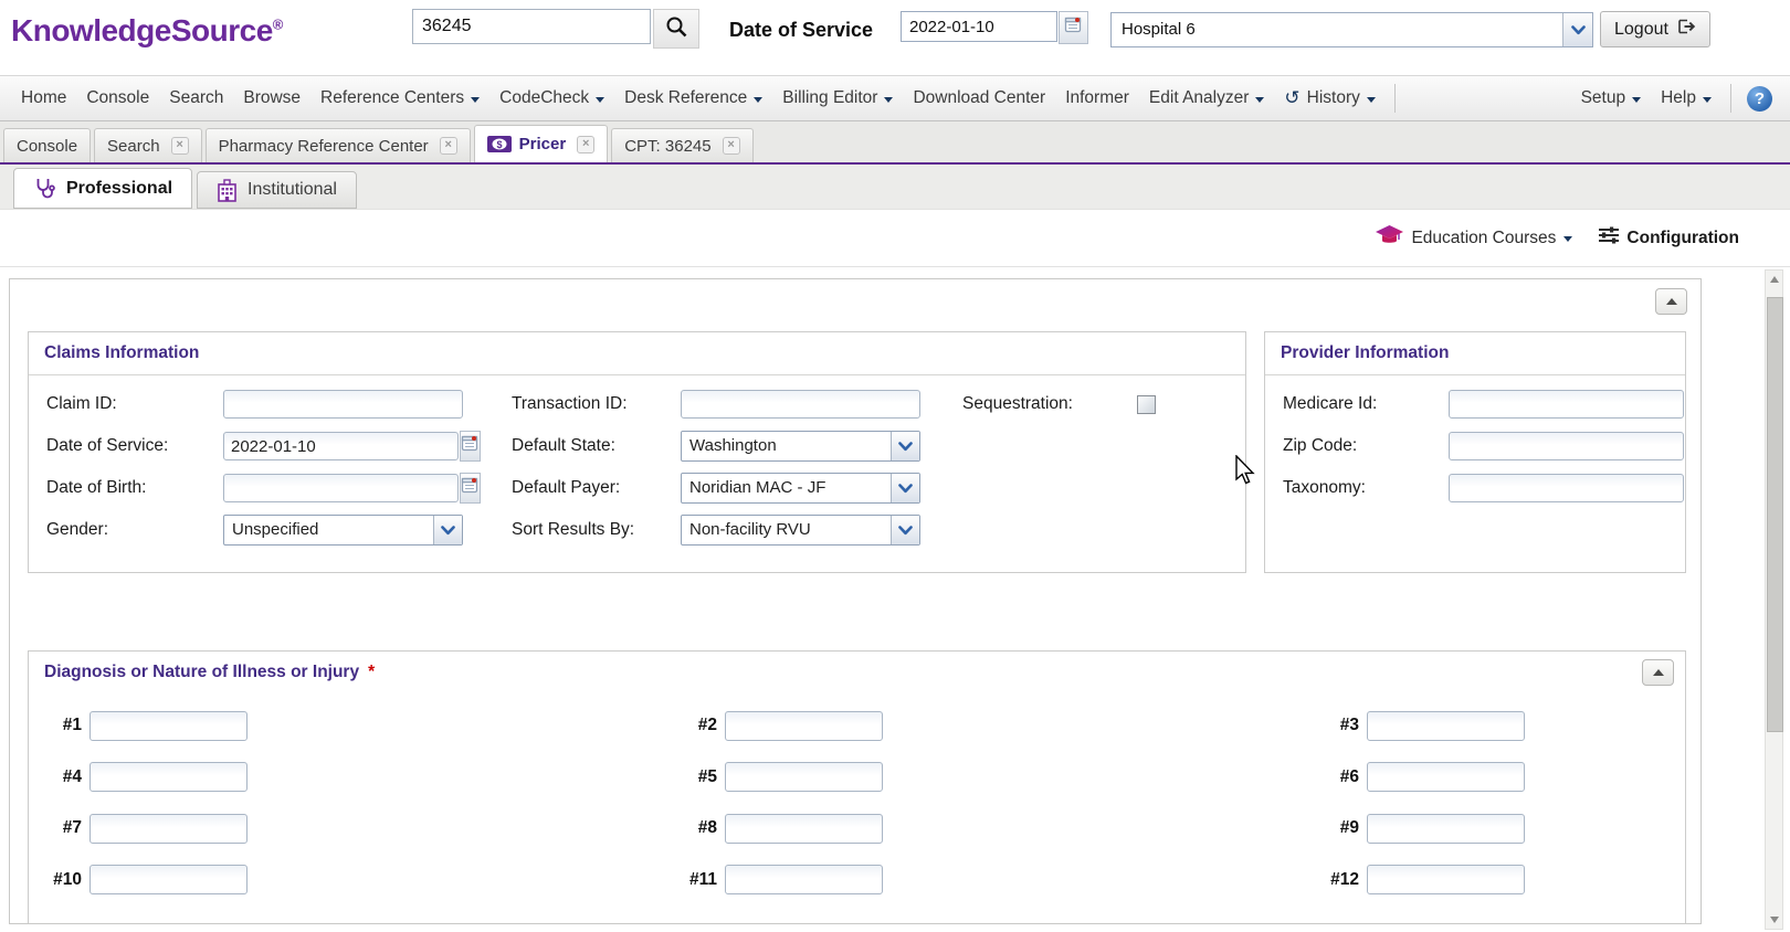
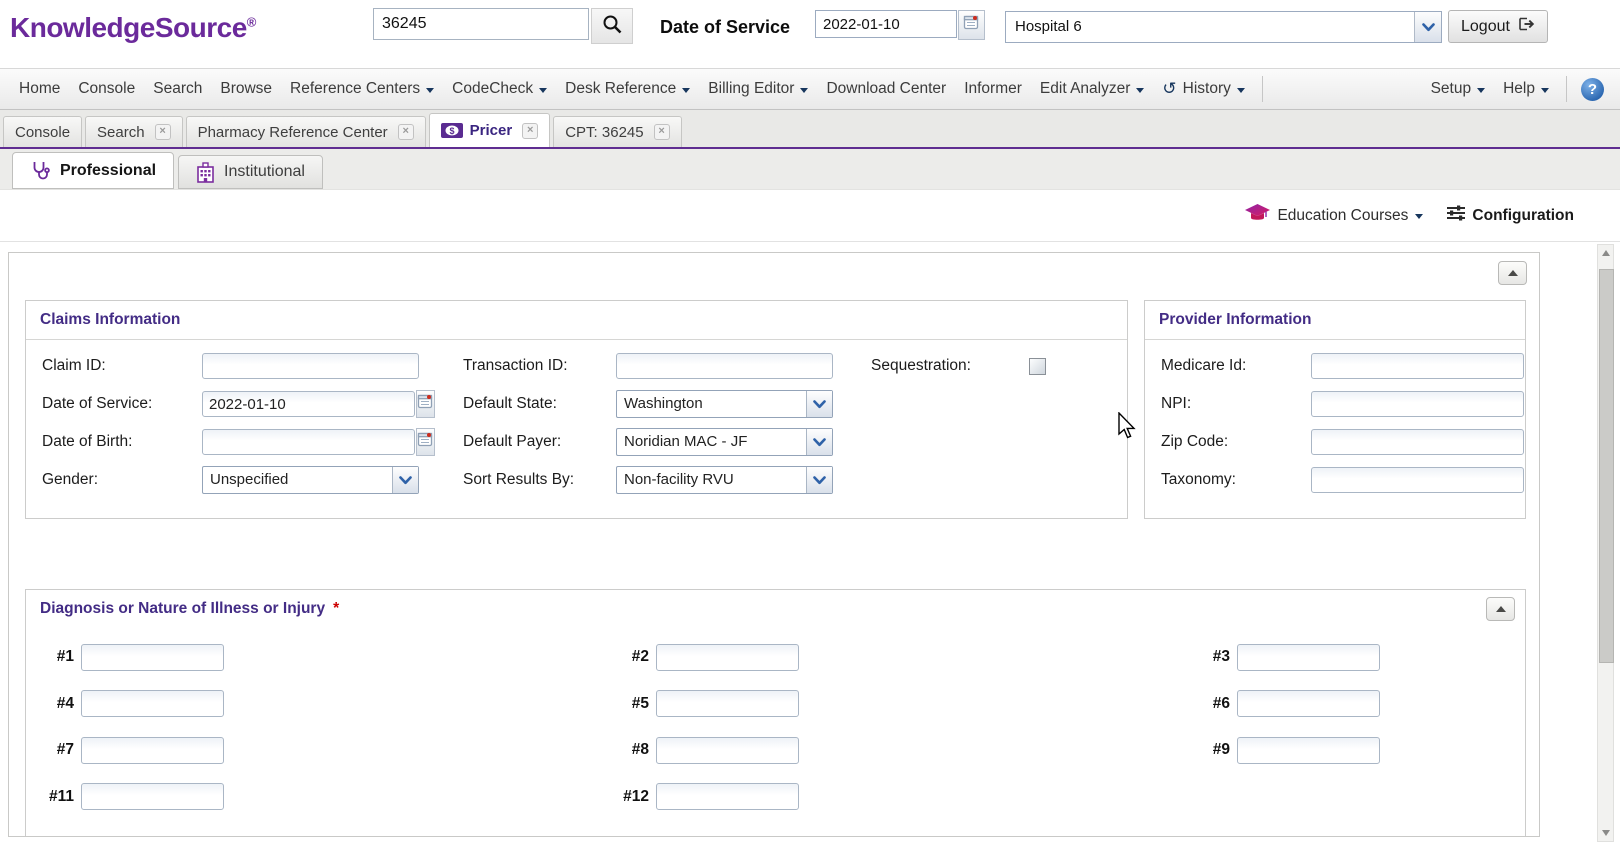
  KnowledgeSource®
  36245
  Date of Service
  2022-01-10
  Hospital 6
  Logout
  Home
  Console
  Search
  Browse
  Reference Centers
  CodeCheck
  Desk Reference
  Billing Editor
  Download Center
  Informer
  Edit Analyzer
  ↺
  History
  Setup
  Help
  ?
  Console
  Search
  ×
  Pharmacy Reference Center
  ×
  $
  Pricer
  ×
  CPT: 36245
  ×
  Professional
  Institutional
  Education Courses
  Configuration
  Claims Information
  Claim ID:
  Date of Service:
  2022-01-10
  Date of Birth:
  Gender:
  Unspecified
  Transaction ID:
  Default State:
  Washington
  Default Payer:
  Noridian MAC - JF
  Sort Results By:
  Non-facility RVU
  Sequestration:
  Provider Information
  Medicare Id:
+ NPI:
  Zip Code:
  Taxonomy:
  Diagnosis or Nature of Illness or Injury
  *
  #1
  #2
  #3
  #4
  #5
  #6
  #7
  #8
  #9
- #10
  #11
  #12
